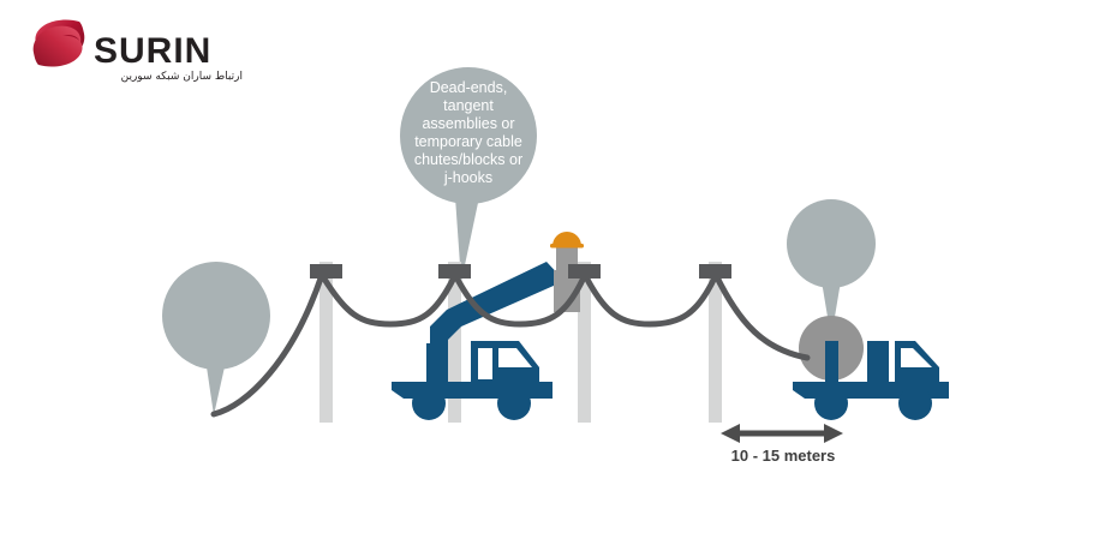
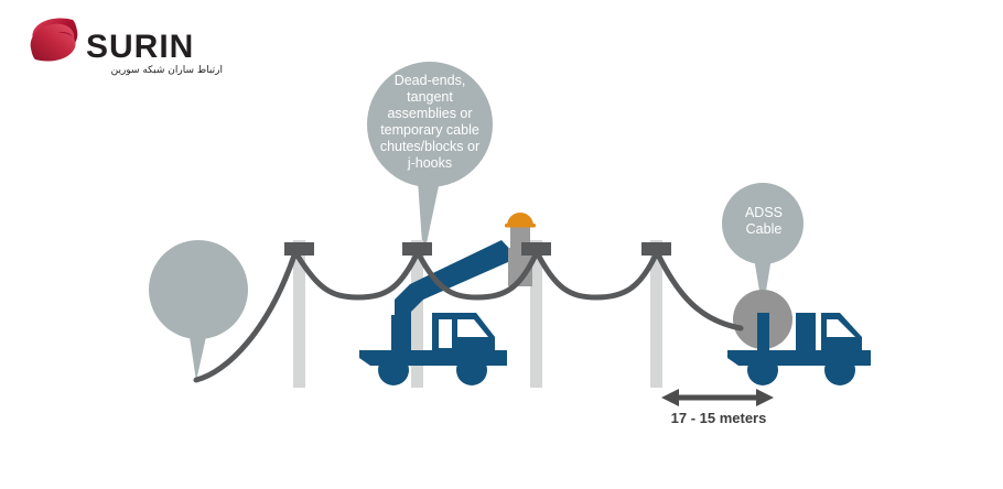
  SURIN
  ارتباط ساران شبکه سورین
  Dead-ends,
  tangent
  assemblies or
  temporary cable
  chutes/blocks or
  j-hooks
+ ADSS
+ Cable
- 10 - 15 meters
+ 17 - 15 meters
